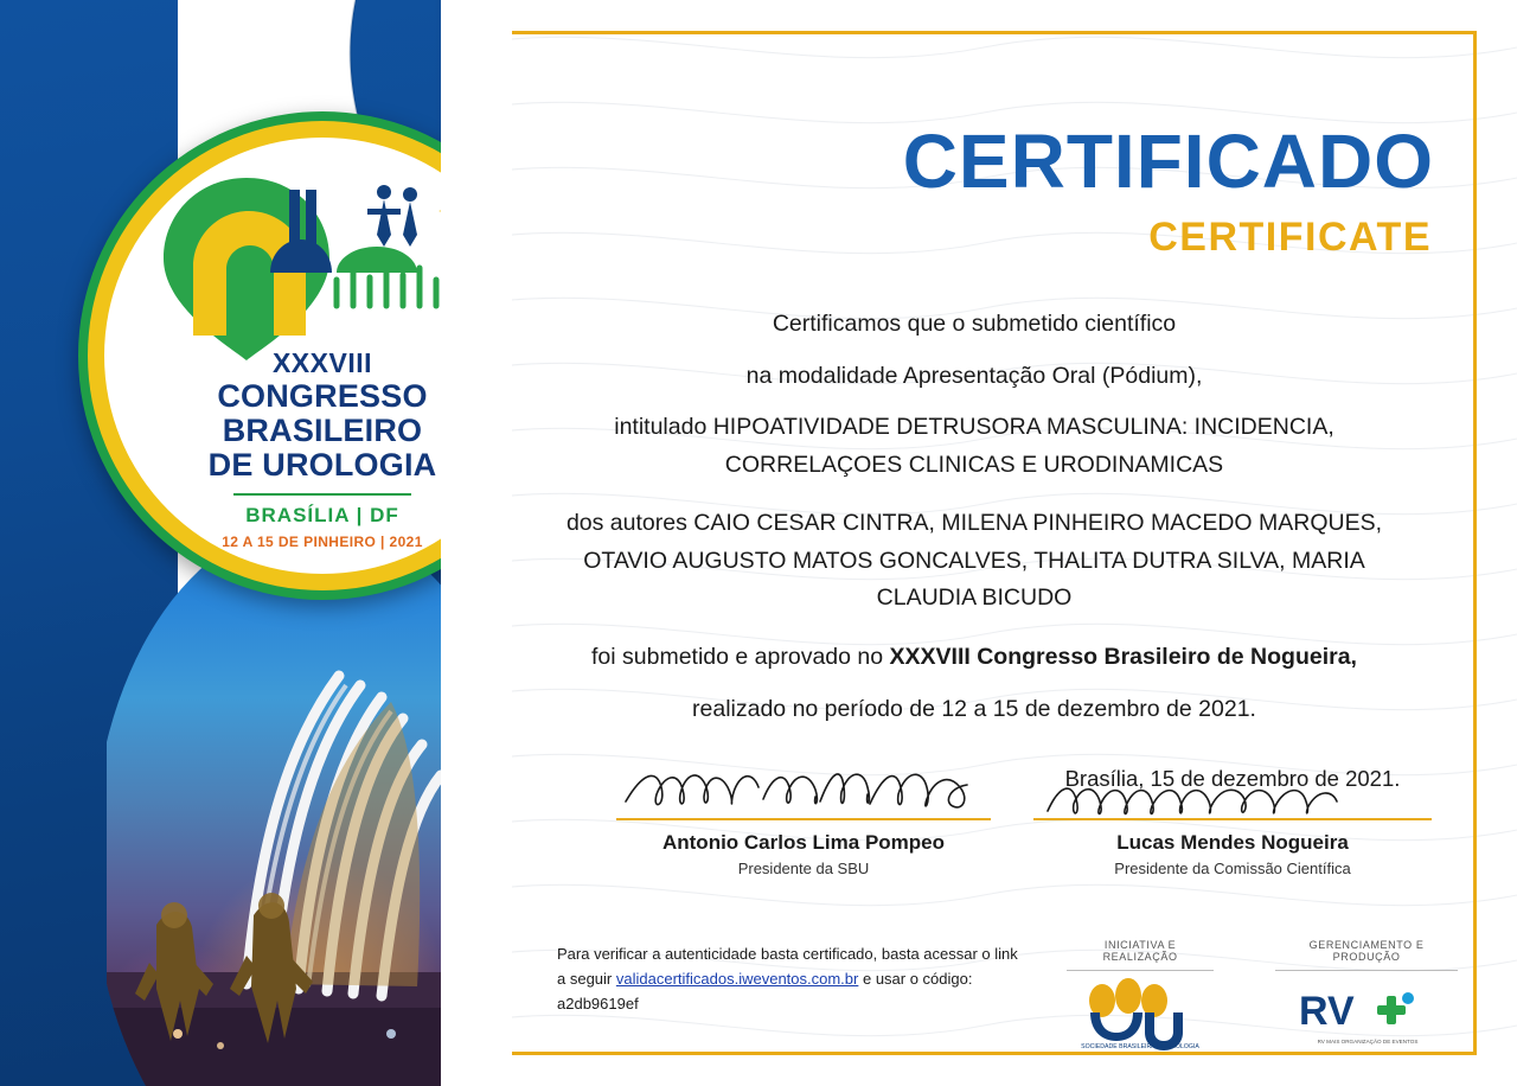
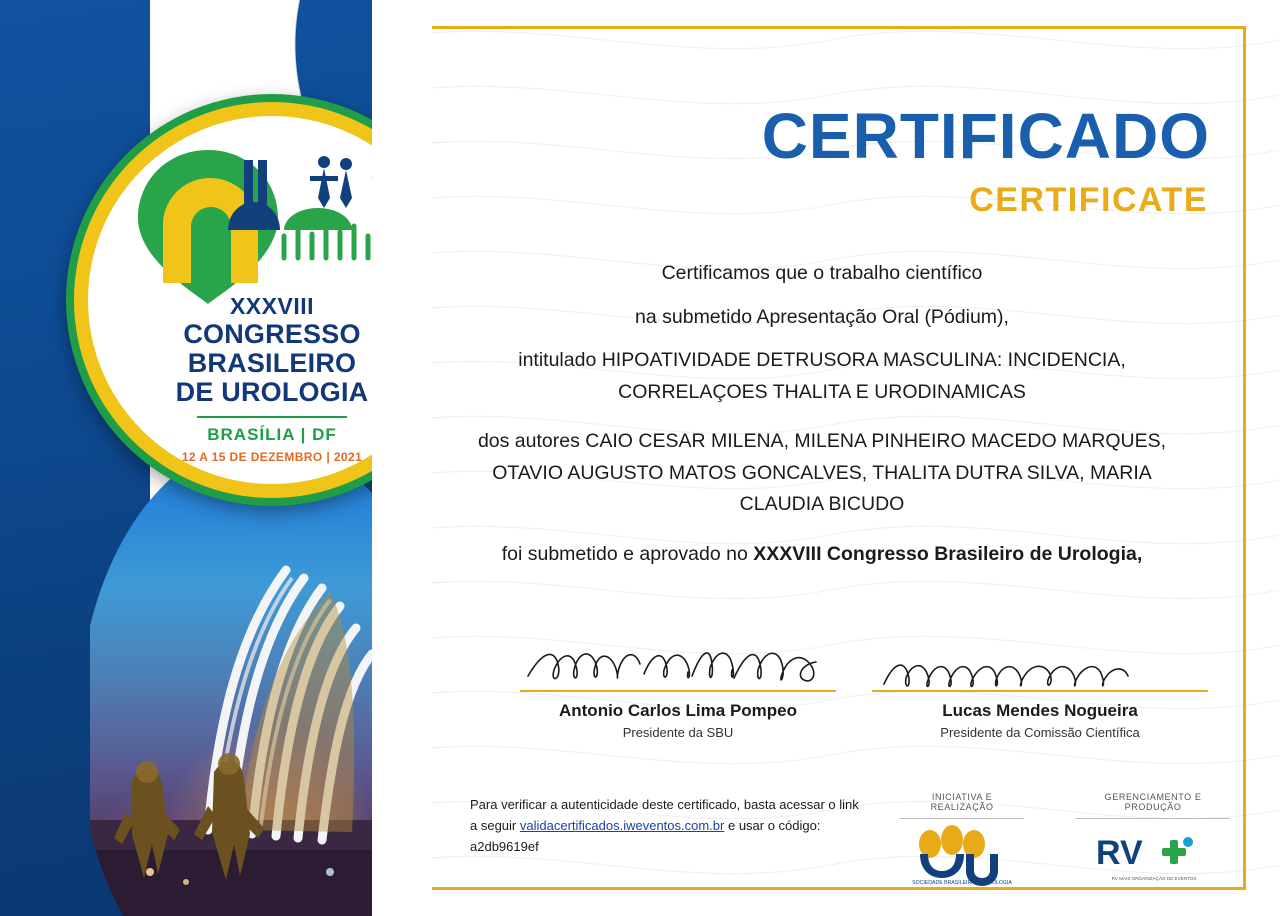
  XXXVIII
  CONGRESSO
  BRASILEIRO
  DE UROLOGIA
  BRASÍLIA | DF
- 12 A 15 DE PINHEIRO | 2021
+ 12 A 15 DE DEZEMBRO | 2021
  CERTIFICADO
  CERTIFICATE
- Certificamos que o submetido científico
+ Certificamos que o trabalho científico
- na modalidade Apresentação Oral (Pódium),
+ na submetido Apresentação Oral (Pódium),
- intitulado HIPOATIVIDADE DETRUSORA MASCULINA: INCIDENCIA, CORRELAÇOES CLINICAS E URODINAMICAS
+ intitulado HIPOATIVIDADE DETRUSORA MASCULINA: INCIDENCIA, CORRELAÇOES THALITA E URODINAMICAS
- dos autores CAIO CESAR CINTRA, MILENA PINHEIRO MACEDO MARQUES, OTAVIO AUGUSTO MATOS GONCALVES, THALITA DUTRA SILVA, MARIA CLAUDIA BICUDO
+ dos autores CAIO CESAR MILENA, MILENA PINHEIRO MACEDO MARQUES, OTAVIO AUGUSTO MATOS GONCALVES, THALITA DUTRA SILVA, MARIA CLAUDIA BICUDO
- foi submetido e aprovado no XXXVIII Congresso Brasileiro de Nogueira,
+ foi submetido e aprovado no XXXVIII Congresso Brasileiro de Urologia,
- realizado no período de 12 a 15 de dezembro de 2021.
- Brasília, 15 de dezembro de 2021.
  Antonio Carlos Lima Pompeo
  Presidente da SBU
  Lucas Mendes Nogueira
  Presidente da Comissão Científica
- Para verificar a autenticidade basta certificado, basta acessar o link
+ Para verificar a autenticidade deste certificado, basta acessar o link
  a seguir validacertificados.iweventos.com.br e usar o código: a2db9619ef
  INICIATIVA E REALIZAÇÃO
  GERENCIAMENTO E PRODUÇÃO
  RV
